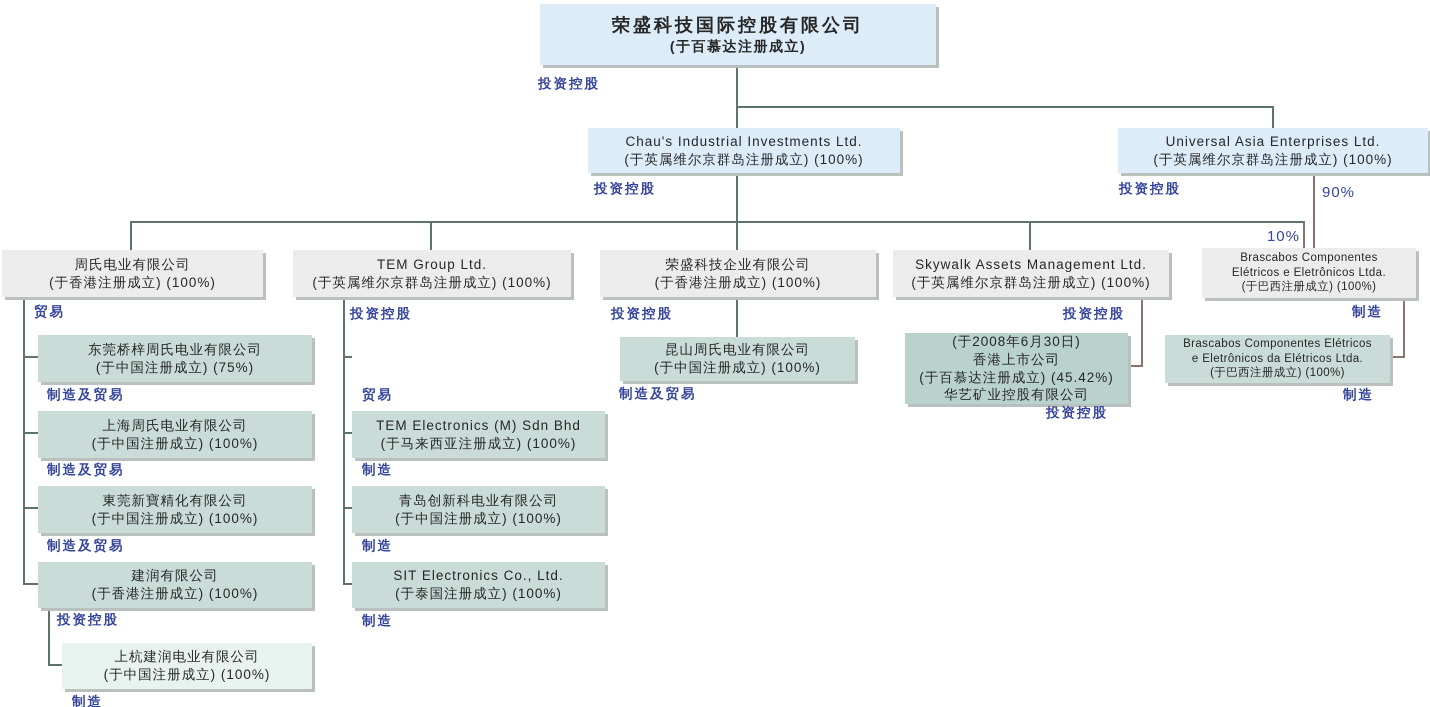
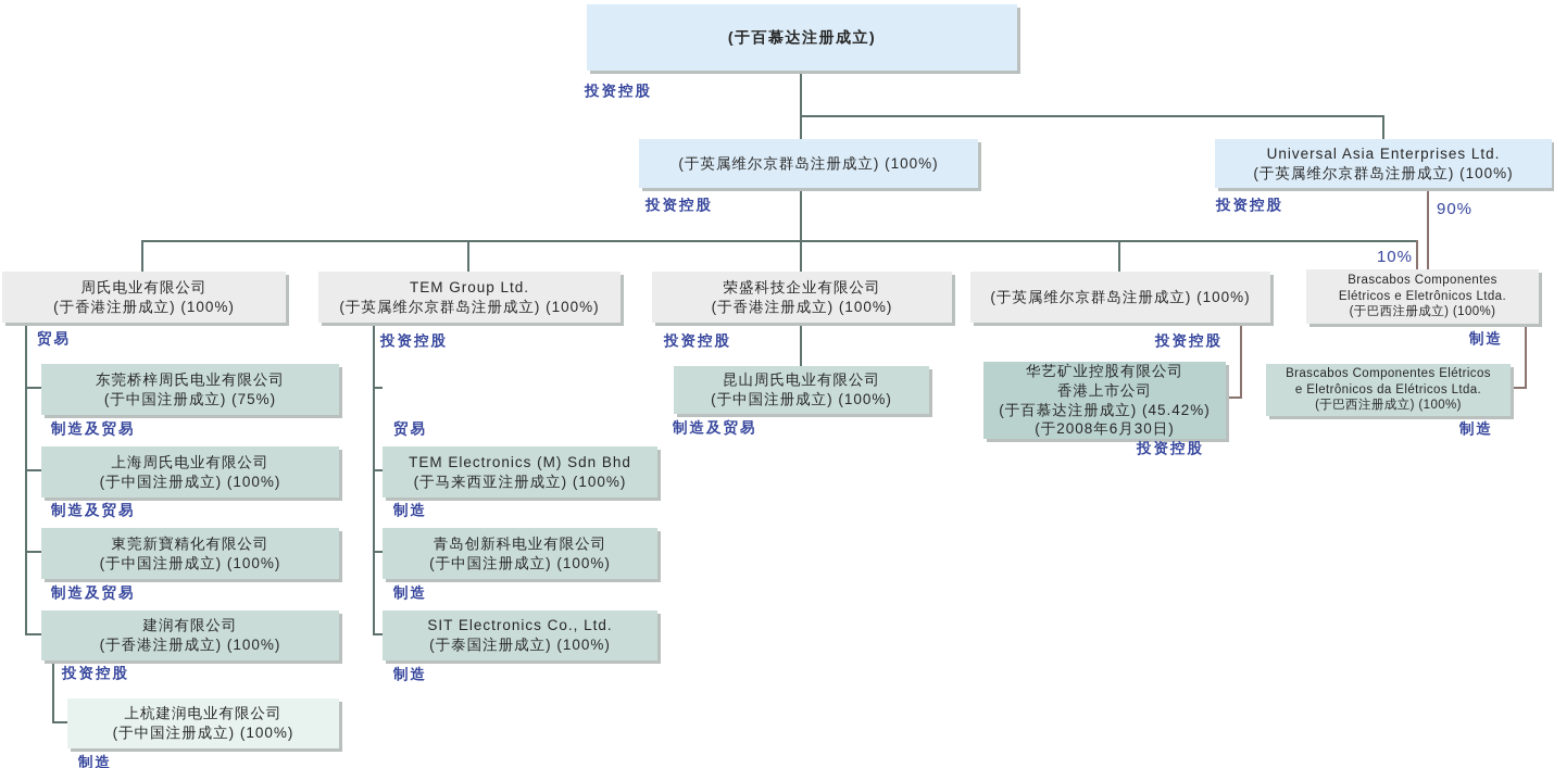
- 荣盛科技国际控股有限公司
  (于百慕达注册成立)
  投资控股
- Chau's Industrial Investments Ltd.
  (于英属维尔京群岛注册成立) (100%)
  投资控股
  Universal Asia Enterprises Ltd.
  (于英属维尔京群岛注册成立) (100%)
  投资控股
  90%
  10%
  周氏电业有限公司
  (于香港注册成立) (100%)
  贸易
  TEM Group Ltd.
  (于英属维尔京群岛注册成立) (100%)
  投资控股
  荣盛科技企业有限公司
  (于香港注册成立) (100%)
  投资控股
- Skywalk Assets Management Ltd.
  (于英属维尔京群岛注册成立) (100%)
  投资控股
  Brascabos Componentes
  Elétricos e Eletrônicos Ltda.
  (于巴西注册成立) (100%)
  制造
  东莞桥梓周氏电业有限公司
  (于中国注册成立) (75%)
  制造及贸易
  上海周氏电业有限公司
  (于中国注册成立) (100%)
  制造及贸易
  東莞新寶精化有限公司
  (于中国注册成立) (100%)
  制造及贸易
  建润有限公司
  (于香港注册成立) (100%)
  投资控股
  上杭建润电业有限公司
  (于中国注册成立) (100%)
  制造
  贸易
  TEM Electronics (M) Sdn Bhd
  (于马来西亚注册成立) (100%)
  制造
  青岛创新科电业有限公司
  (于中国注册成立) (100%)
  制造
  SIT Electronics Co., Ltd.
  (于泰国注册成立) (100%)
  制造
  昆山周氏电业有限公司
  (于中国注册成立) (100%)
  制造及贸易
- (于2008年6月30日)
+ 华艺矿业控股有限公司
  香港上市公司
  (于百慕达注册成立) (45.42%)
- 华艺矿业控股有限公司
+ (于2008年6月30日)
  投资控股
  Brascabos Componentes Elétricos
  e Eletrônicos da Elétricos Ltda.
  (于巴西注册成立) (100%)
  制造
